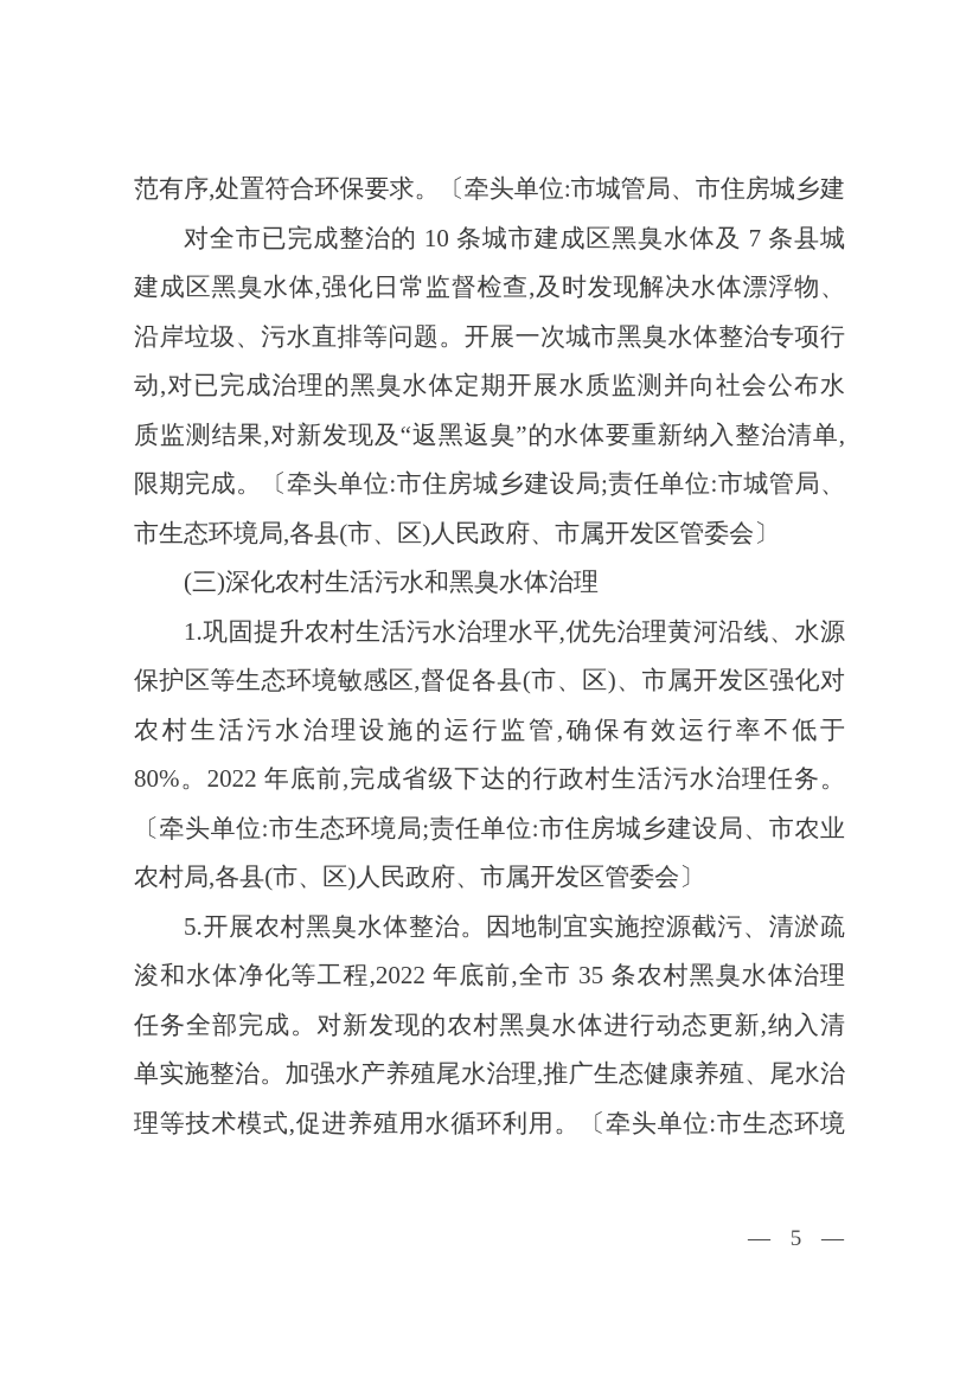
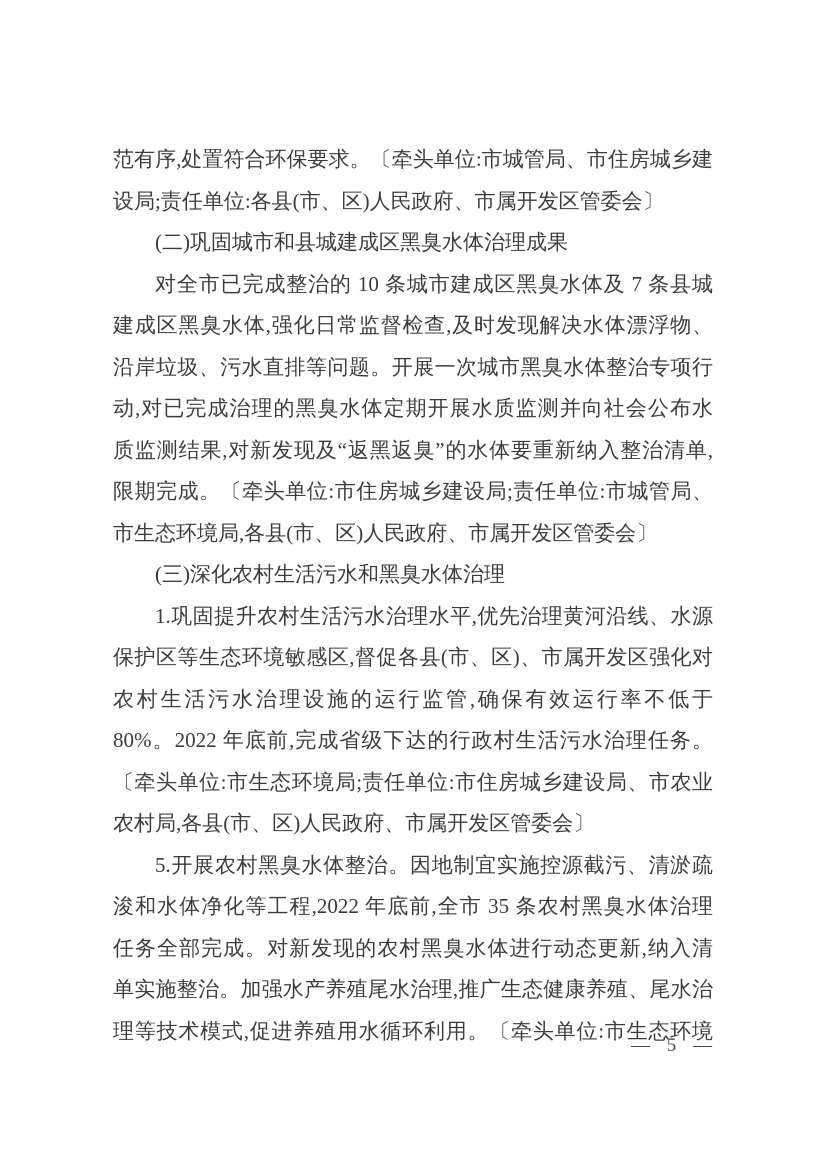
  范有序,处置符合环保要求。〔牵头单位:市城管局、市住房城乡建
+ 设局;责任单位:各县(市、区)人民政府、市属开发区管委会〕
+ (二)巩固城市和县城建成区黑臭水体治理成果
  对全市已完成整治的 10 条城市建成区黑臭水体及 7 条县城
  建成区黑臭水体,强化日常监督检查,及时发现解决水体漂浮物、
  沿岸垃圾、污水直排等问题。开展一次城市黑臭水体整治专项行
  动,对已完成治理的黑臭水体定期开展水质监测并向社会公布水
  质监测结果,对新发现及“返黑返臭”的水体要重新纳入整治清单,
  限期完成。〔牵头单位:市住房城乡建设局;责任单位:市城管局、
  市生态环境局,各县(市、区)人民政府、市属开发区管委会〕
  (三)深化农村生活污水和黑臭水体治理
  1.巩固提升农村生活污水治理水平,优先治理黄河沿线、水源
  保护区等生态环境敏感区,督促各县(市、区)、市属开发区强化对
  农村生活污水治理设施的运行监管,确保有效运行率不低于
  80%。2022 年底前,完成省级下达的行政村生活污水治理任务。
  〔牵头单位:市生态环境局;责任单位:市住房城乡建设局、市农业
  农村局,各县(市、区)人民政府、市属开发区管委会〕
  5.开展农村黑臭水体整治。因地制宜实施控源截污、清淤疏
  浚和水体净化等工程,2022 年底前,全市 35 条农村黑臭水体治理
  任务全部完成。对新发现的农村黑臭水体进行动态更新,纳入清
  单实施整治。加强水产养殖尾水治理,推广生态健康养殖、尾水治
  理等技术模式,促进养殖用水循环利用。〔牵头单位:市生态环境
  — 5 —
